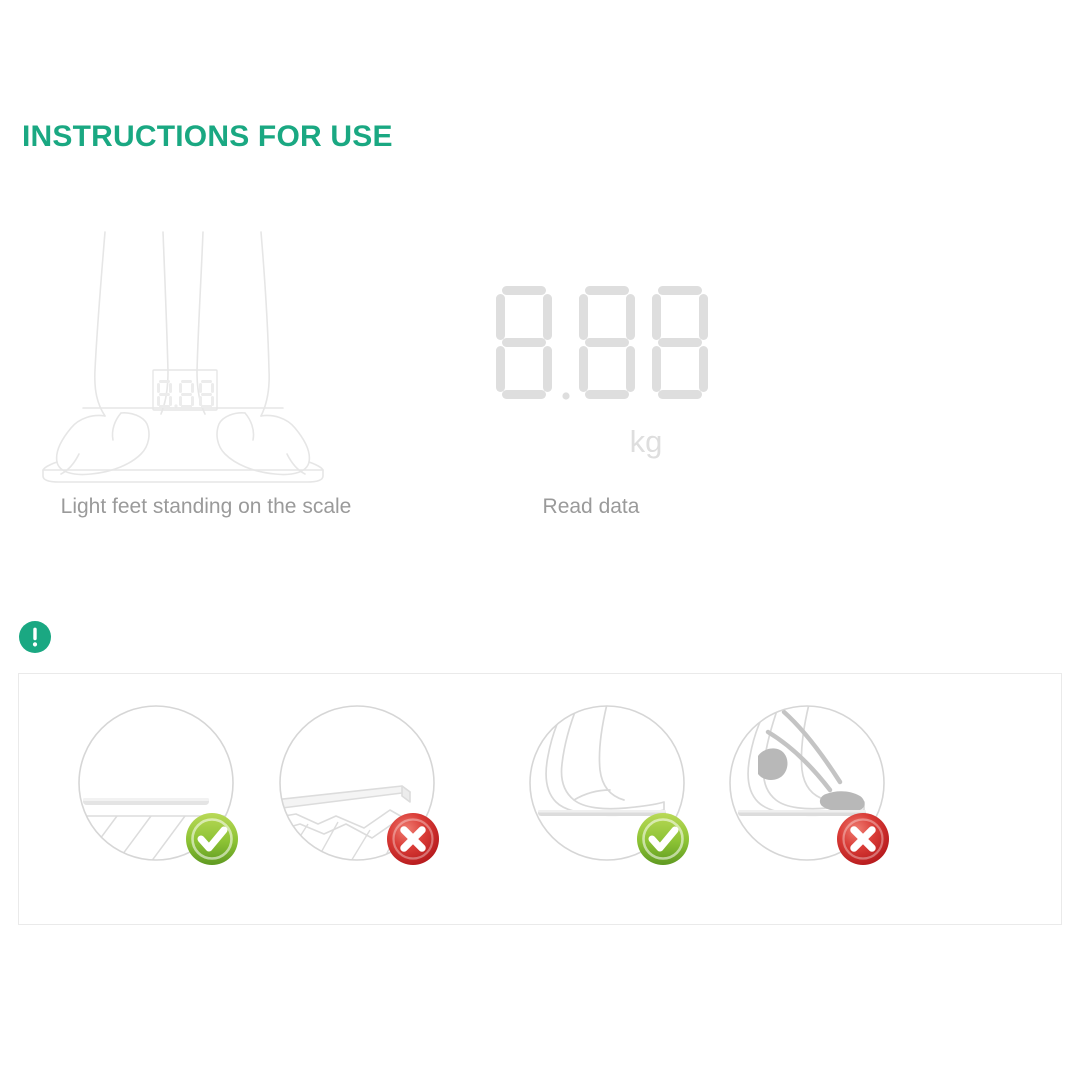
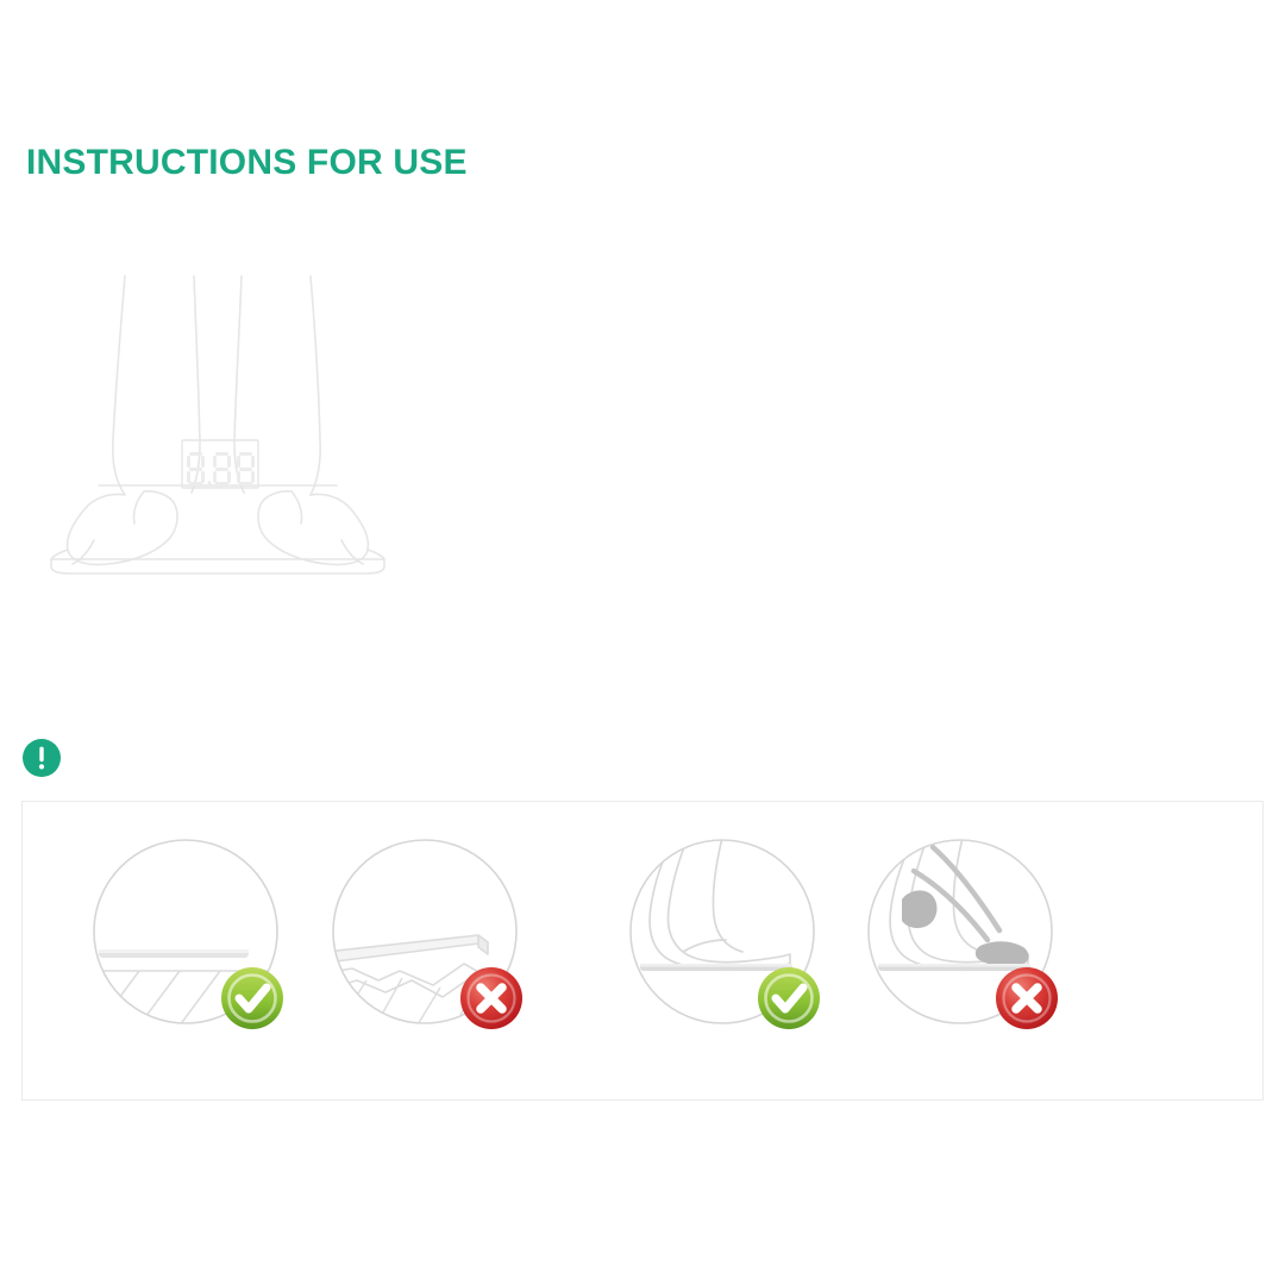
  INSTRUCTIONS FOR USE
- Light feet standing on the scale
- kg
- Read data
